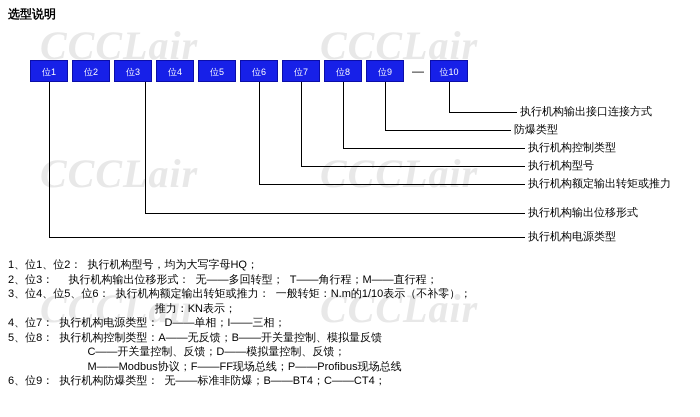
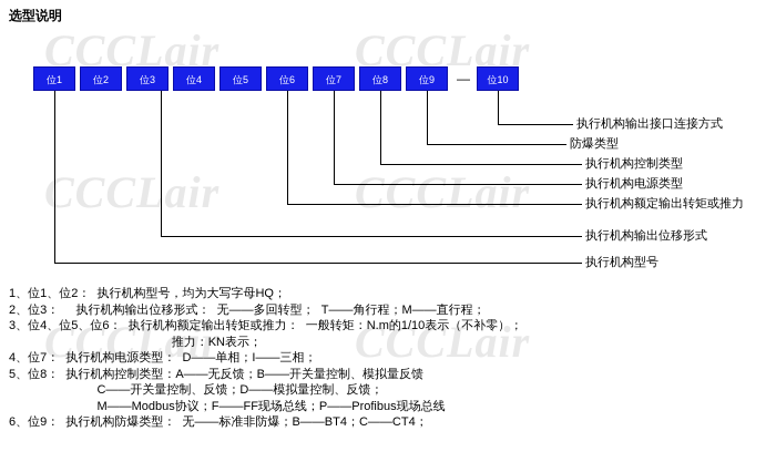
  CCCLair
  CCCLair
  CCCLair
  CCCLair
  CCCLair
  CCCLair
  选型说明
  位1
  位2
  位3
  位4
  位5
  位6
  位7
  位8
  位9
  —
  位10
  执行机构输出接口连接方式
  防爆类型
  执行机构控制类型
- 执行机构型号
+ 执行机构电源类型
  执行机构额定输出转矩或推力
  执行机构输出位移形式
- 执行机构电源类型
+ 执行机构型号
  1、位1、位2： 执行机构型号，均为大写字母HQ；
  2、位3： 执行机构输出位移形式： 无——多回转型； T——角行程；M——直行程；
  3、位4、位5、位6： 执行机构额定输出转矩或推力： 一般转矩：N.m的1/10表示（不补零）；
  推力：KN表示；
  4、位7： 执行机构电源类型： D——单相；I——三相；
  5、位8： 执行机构控制类型：A——无反馈；B——开关量控制、模拟量反馈
  C——开关量控制、反馈；D——模拟量控制、反馈；
  M——Modbus协议；F——FF现场总线；P——Profibus现场总线
  6、位9： 执行机构防爆类型： 无——标准非防爆；B——BT4；C——CT4；
